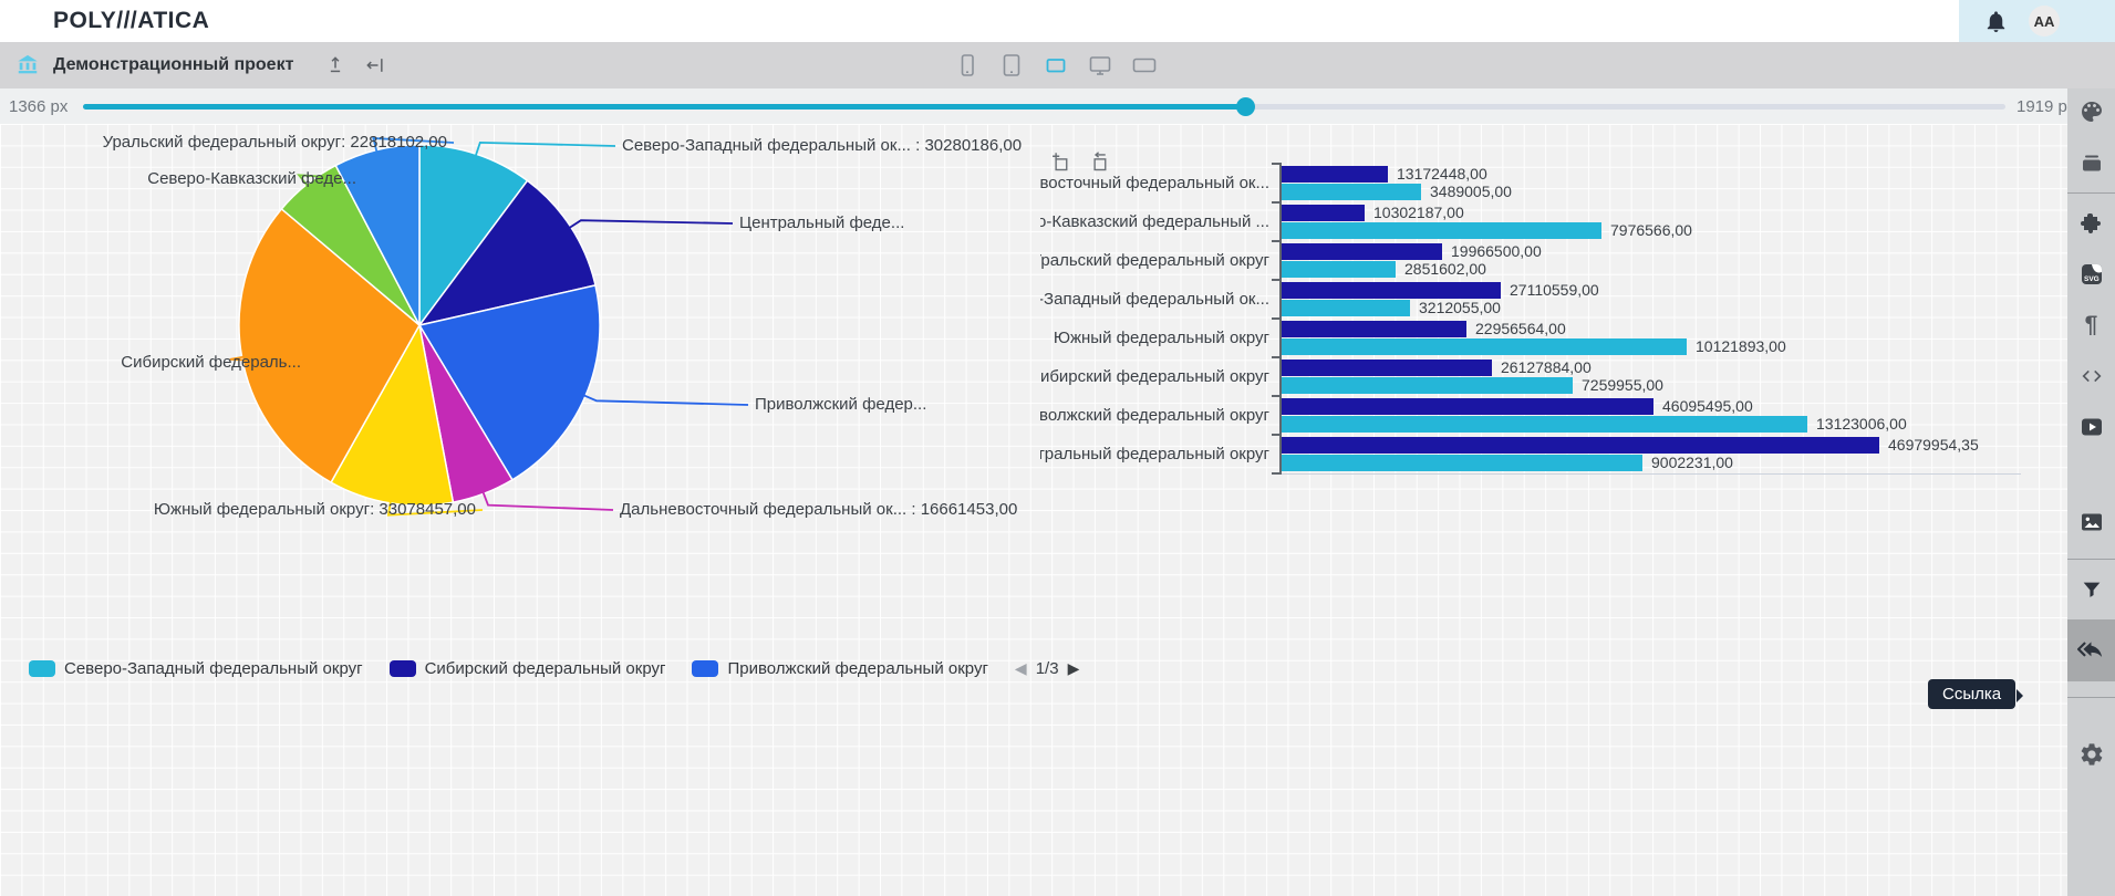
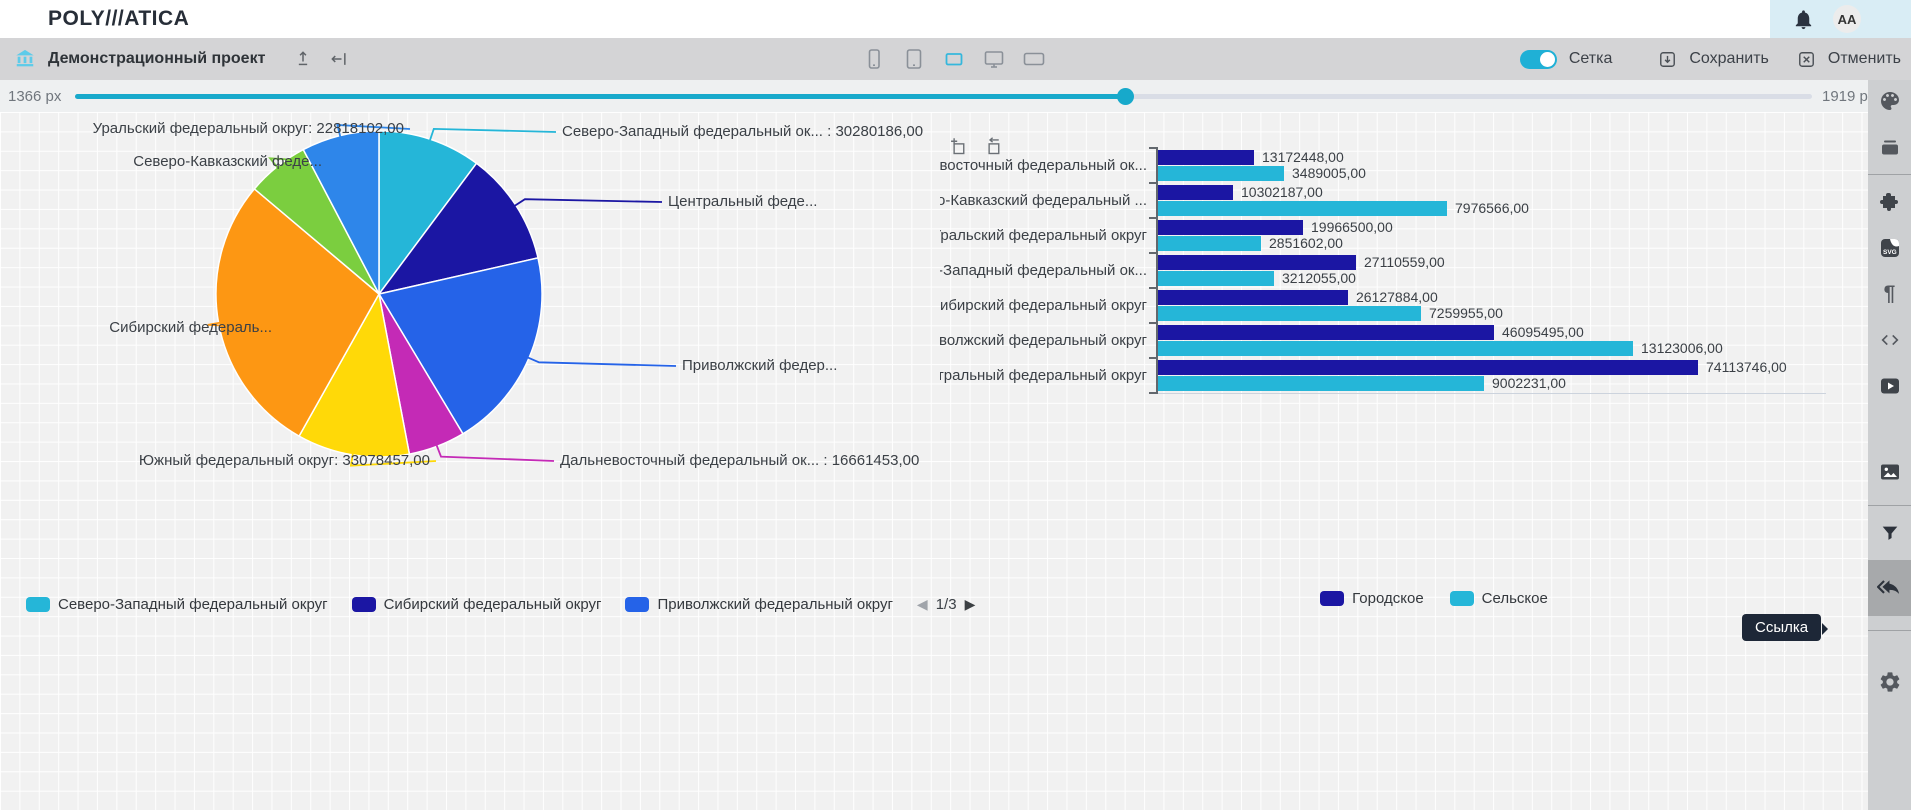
  POLY///ATICA
  AA
  Демонстрационный проект
+ Сетка
+ Сохранить
+ Отменить
  1366 px
  1919 p
  Северо-Западный федеральный ок... : 30280186,00
  Центральный феде...
  Приволжский федер...
  Дальневосточный федеральный ок... : 16661453,00
  Южный федеральный округ: 33078457,00
  Сибирский федераль...
  Северо-Кавказский феде...
  Уральский федеральный округ: 22818102,00
  Северо-Западный федеральный округ
  Сибирский федеральный округ
  Приволжский федеральный округ
  ◀
  1/3
  ▶
  восточный федеральный ок...
  13172448,00
  3489005,00
  о-Кавказский федеральный ...
  10302187,00
  7976566,00
  ральский федеральный округ
  19966500,00
  2851602,00
  -Западный федеральный ок...
  27110559,00
  3212055,00
- Южный федеральный округ
- 22956564,00
- 10121893,00
  ибирский федеральный округ
  26127884,00
  7259955,00
  волжский федеральный округ
  46095495,00
  13123006,00
  тральный федеральный округ
- 46979954,35
+ 74113746,00
  9002231,00
+ Городское
+ Сельское
  ¶
  Ссылка
